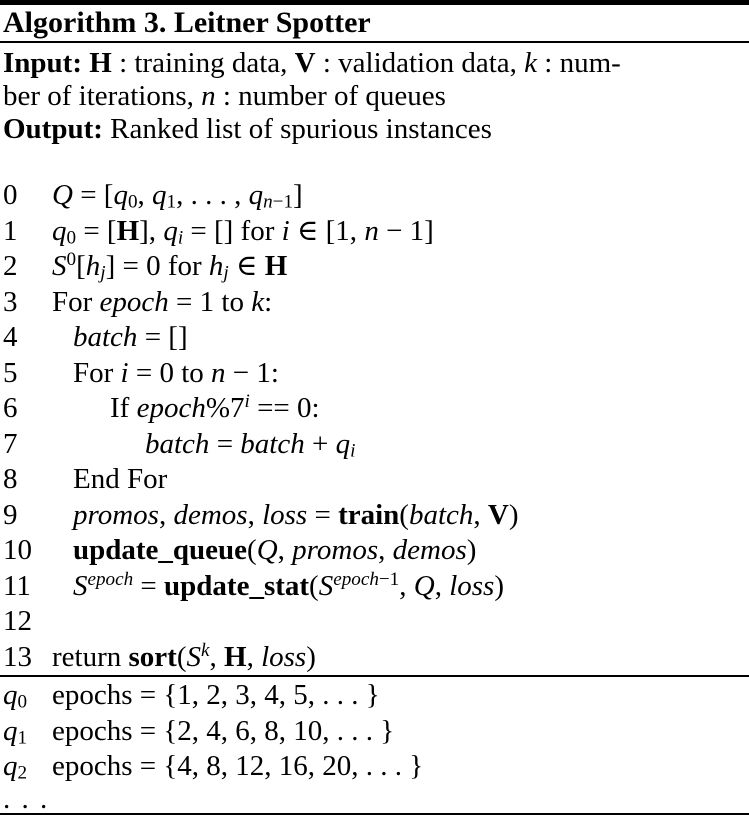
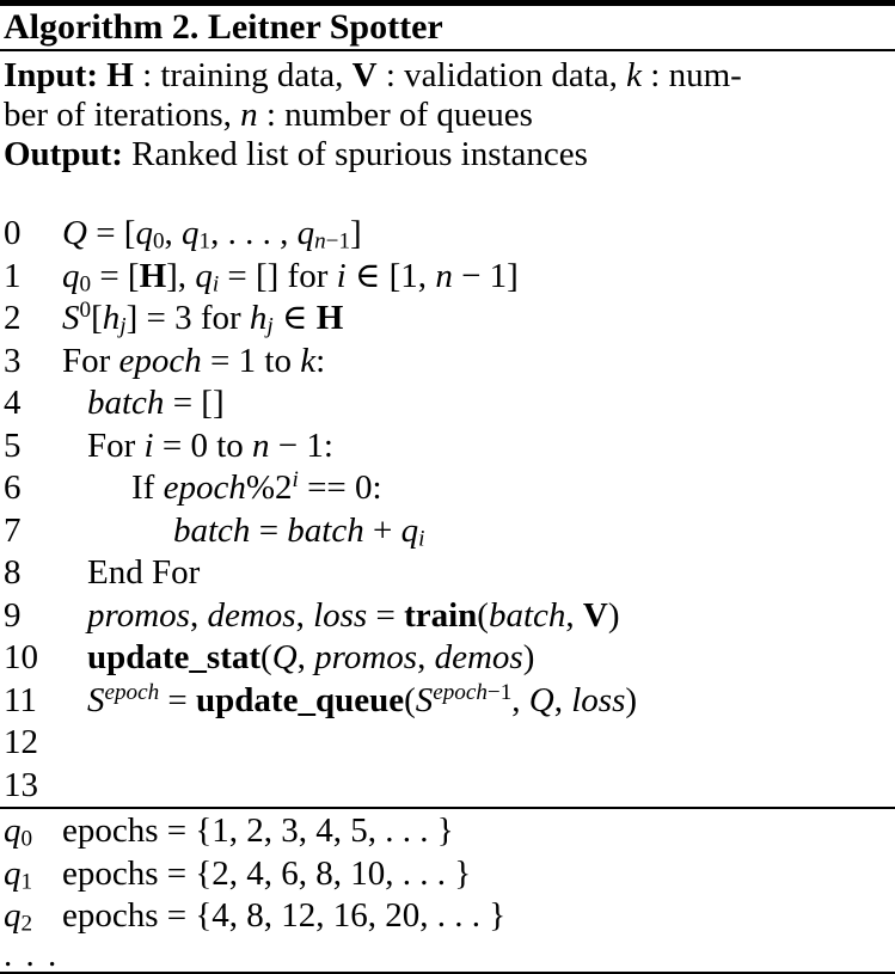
- Algorithm 3. Leitner Spotter
+ Algorithm 2. Leitner Spotter
  Input: H : training data, V : validation data, k : num-
  ber of iterations, n : number of queues
  Output: Ranked list of spurious instances
  0
  Q = [q0, q1, . . . , qn−1]
  1
  q0 = [H], qi = [] for i ∈ [1, n − 1]
  2
- S0[hj] = 0 for hj ∈ H
+ S0[hj] = 3 for hj ∈ H
  3
  For epoch = 1 to k:
  4
  batch = []
  5
  For i = 0 to n − 1:
  6
- If epoch%7i == 0:
+ If epoch%2i == 0:
  7
  batch = batch + qi
  8
  End For
  9
  promos, demos, loss = train(batch, V)
  10
- update_queue(Q, promos, demos)
+ update_stat(Q, promos, demos)
  11
- Sepoch = update_stat(Sepoch−1, Q, loss)
+ Sepoch = update_queue(Sepoch−1, Q, loss)
  12
  13
- return sort(Sk, H, loss)
  q0
  epochs = {1, 2, 3, 4, 5, . . . }
  q1
  epochs = {2, 4, 6, 8, 10, . . . }
  q2
  epochs = {4, 8, 12, 16, 20, . . . }
  . . .
